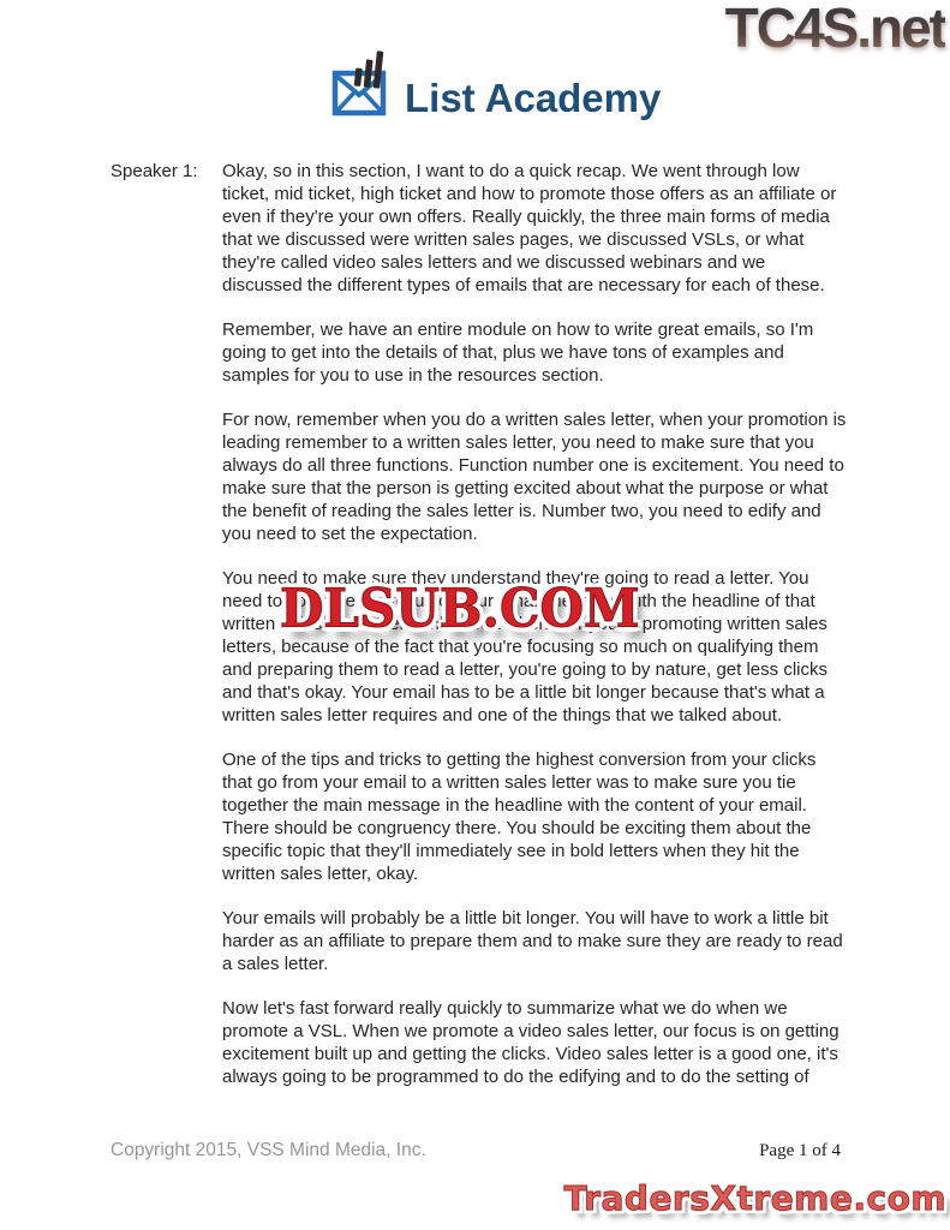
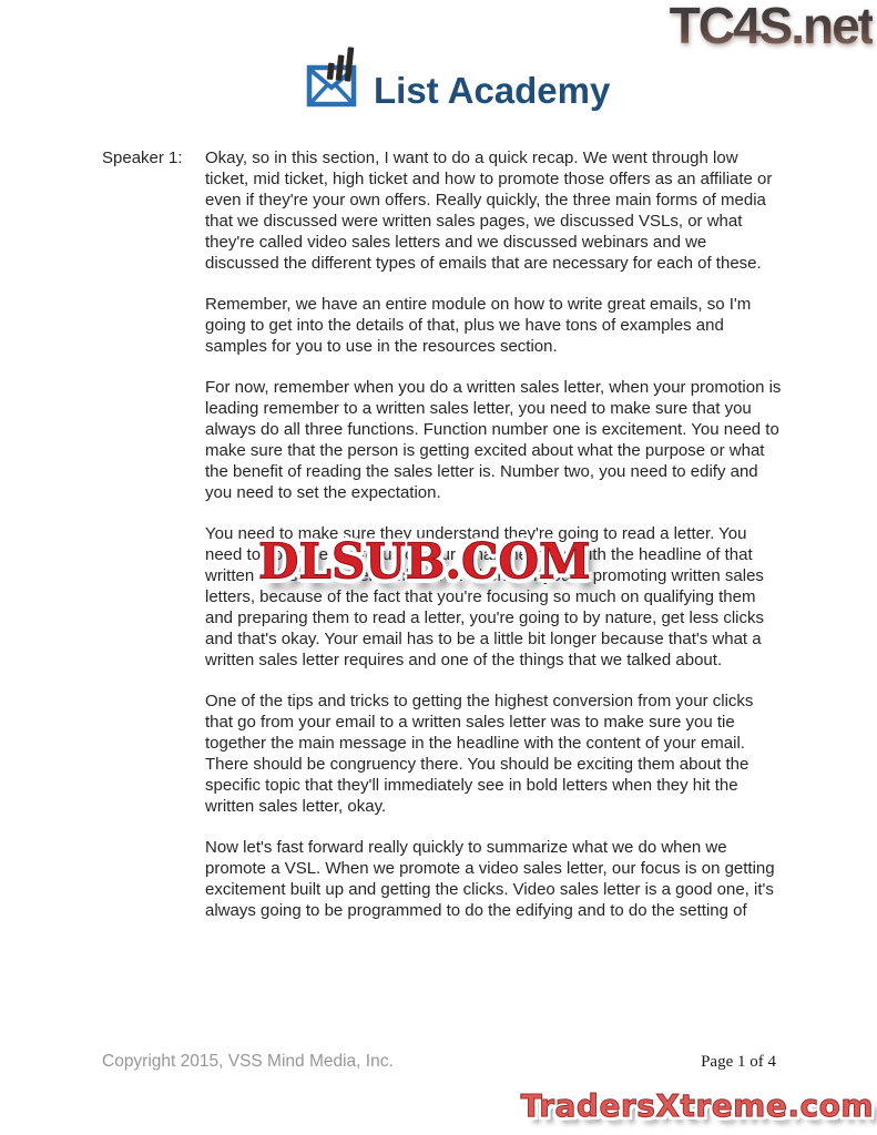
  TC4S.net
  List Academy
  Speaker 1:
  Okay, so in this section, I want to do a quick recap. We went through low ticket, mid ticket, high ticket and how to promote those offers as an affiliate or even if they're your own offers. Really quickly, the three main forms of media that we discussed were written sales pages, we discussed VSLs, or what they're called video sales letters and we discussed webinars and we discussed the different types of emails that are necessary for each of these.
  Remember, we have an entire module on how to write great emails, so I'm going to get into the details of that, plus we have tons of examples and samples for you to use in the resources section.
  For now, remember when you do a written sales letter, when your promotion is leading remember to a written sales letter, you need to make sure that you always do all three functions. Function number one is excitement. You need to make sure that the person is getting excited about what the purpose or what the benefit of reading the sales letter is. Number two, you need to edify and you need to set the expectation.
  You need to make sure they understand they're going to read a letter. You need to combine the focus of your email message with the headline of that written sales letter. Remember that whenever you're promoting written sales letters, because of the fact that you're focusing so much on qualifying them and preparing them to read a letter, you're going to by nature, get less clicks and that's okay. Your email has to be a little bit longer because that's what a written sales letter requires and one of the things that we talked about.
  One of the tips and tricks to getting the highest conversion from your clicks that go from your email to a written sales letter was to make sure you tie together the main message in the headline with the content of your email. There should be congruency there. You should be exciting them about the specific topic that they'll immediately see in bold letters when they hit the written sales letter, okay.
- Your emails will probably be a little bit longer. You will have to work a little bit harder as an affiliate to prepare them and to make sure they are ready to read a sales letter.
  Now let's fast forward really quickly to summarize what we do when we promote a VSL. When we promote a video sales letter, our focus is on getting excitement built up and getting the clicks. Video sales letter is a good one, it's always going to be programmed to do the edifying and to do the setting of
  DLSUB.COM
  Copyright 2015, VSS Mind Media, Inc.
  Page 1 of 4
  TradersXtreme.com
